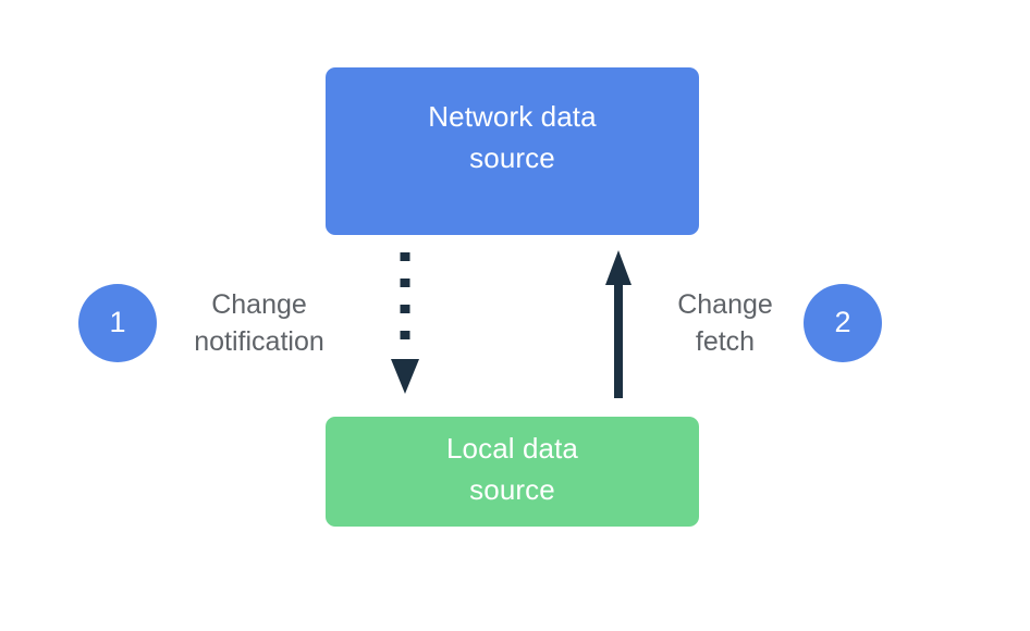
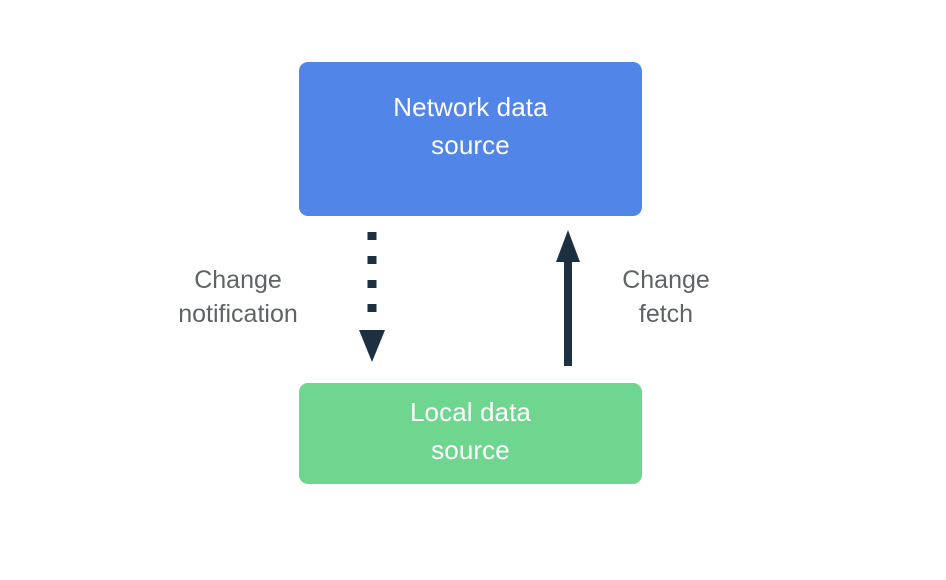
  Network data
  source
  Local data
  source
- 1
- 2
  Change
  notification
  Change
  fetch
